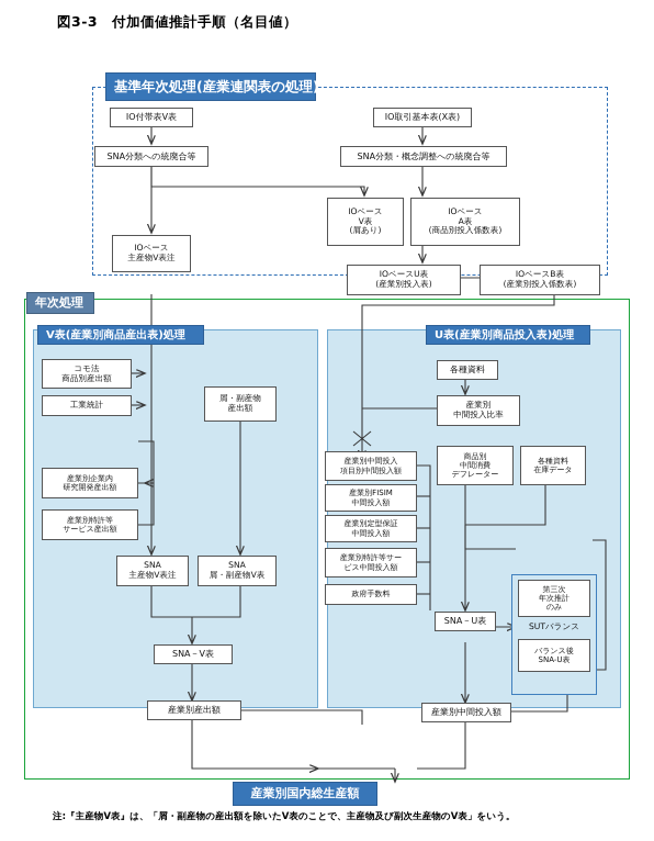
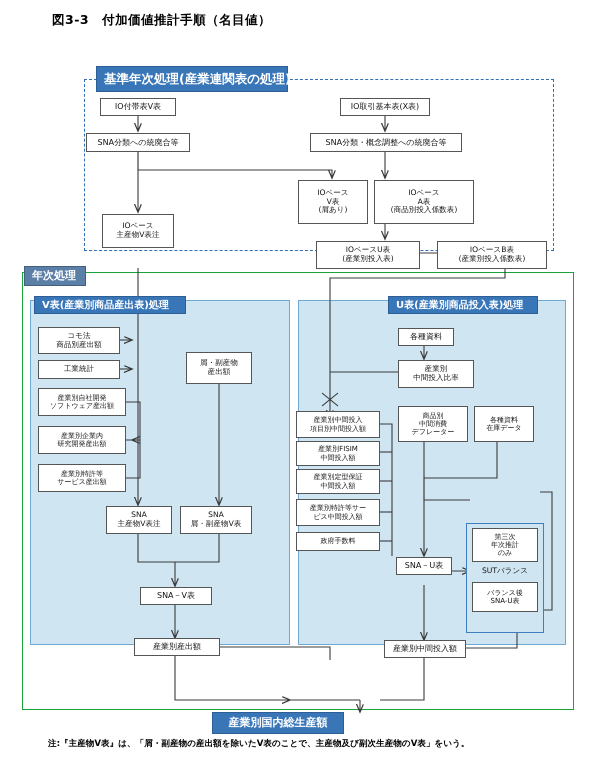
  図3-3 付加価値推計手順（名目値）
  基準年次処理(産業連関表の処理)
  年次処理
  V表(産業別商品産出表)処理
  U表(産業別商品投入表)処理
  IO付帯表V表
  IO取引基本表(X表)
  SNA分類への統廃合等
  SNA分類・概念調整への統廃合等
  IOベース
  V表
  (屑あり)
  IOベース
  A表
  (商品別投入係数表)
  IOベース
  主産物V表注
  IOベースU表
  (産業別投入表)
  IOベースB表
  (産業別投入係数表)
  コモ法
  商品別産出額
  工業統計
+ 産業別自社開発
+ ソフトウェア産出額
  産業別企業内
  研究開発産出額
  産業別特許等
  サービス産出額
  屑・副産物
  産出額
  SNA
  主産物V表注
  SNA
  屑・副産物V表
  SNA－V表
  産業別産出額
  各種資料
  産業別
  中間投入比率
  商品別
  中間消費
  デフレーター
  各種資料
  在庫データ
  産業別中間投入
  項目別中間投入額
  産業別FISIM
  中間投入額
  産業別定型保証
  中間投入額
  産業別特許等サー
  ビス中間投入額
  政府手数料
  SNA－U表
  第三次
  年次推計
  のみ
  SUTバランス
  バランス後
  SNA-U表
  産業別中間投入額
  産業別国内総生産額
  注:『主産物V表』は、「屑・副産物の産出額を除いたV表のことで、主産物及び副次生産物のV表」をいう。
